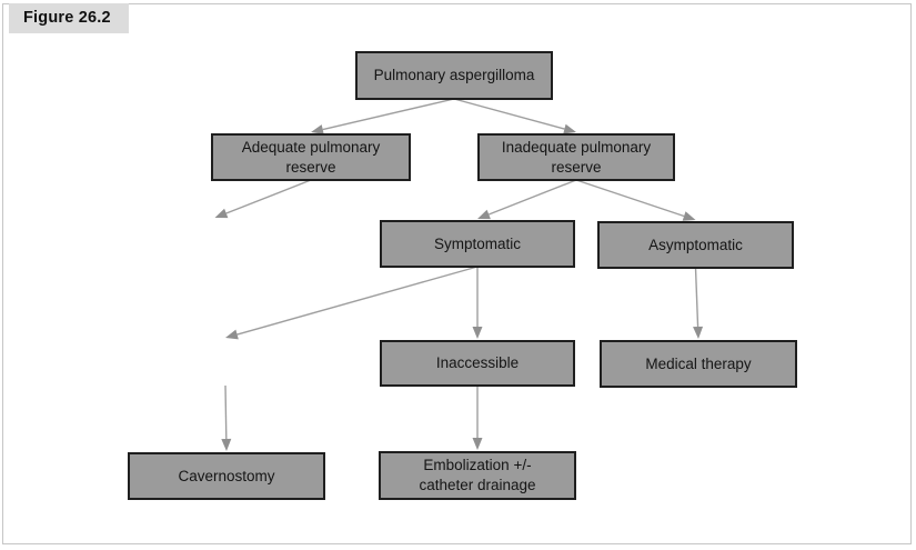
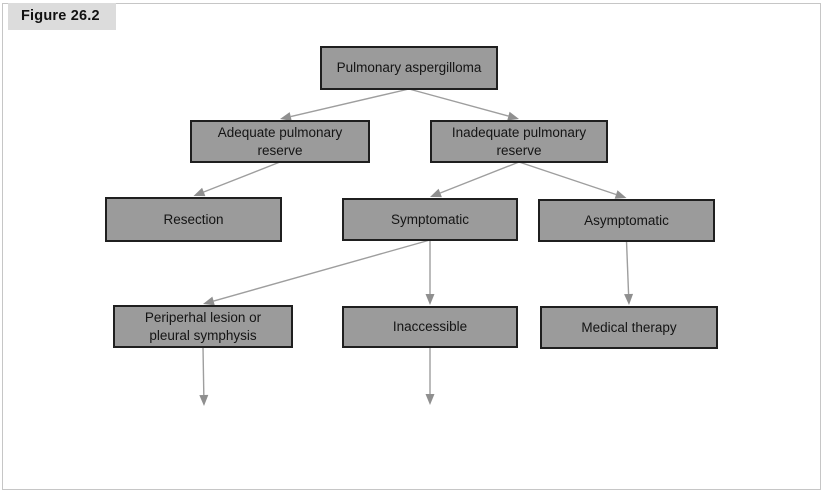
  Figure 26.2
  Pulmonary aspergilloma
  Adequate pulmonary
  reserve
  Inadequate pulmonary
  reserve
+ Resection
  Symptomatic
  Asymptomatic
+ Periperhal lesion or
+ pleural symphysis
  Inaccessible
  Medical therapy
- Cavernostomy
- Embolization +/-
- catheter drainage
